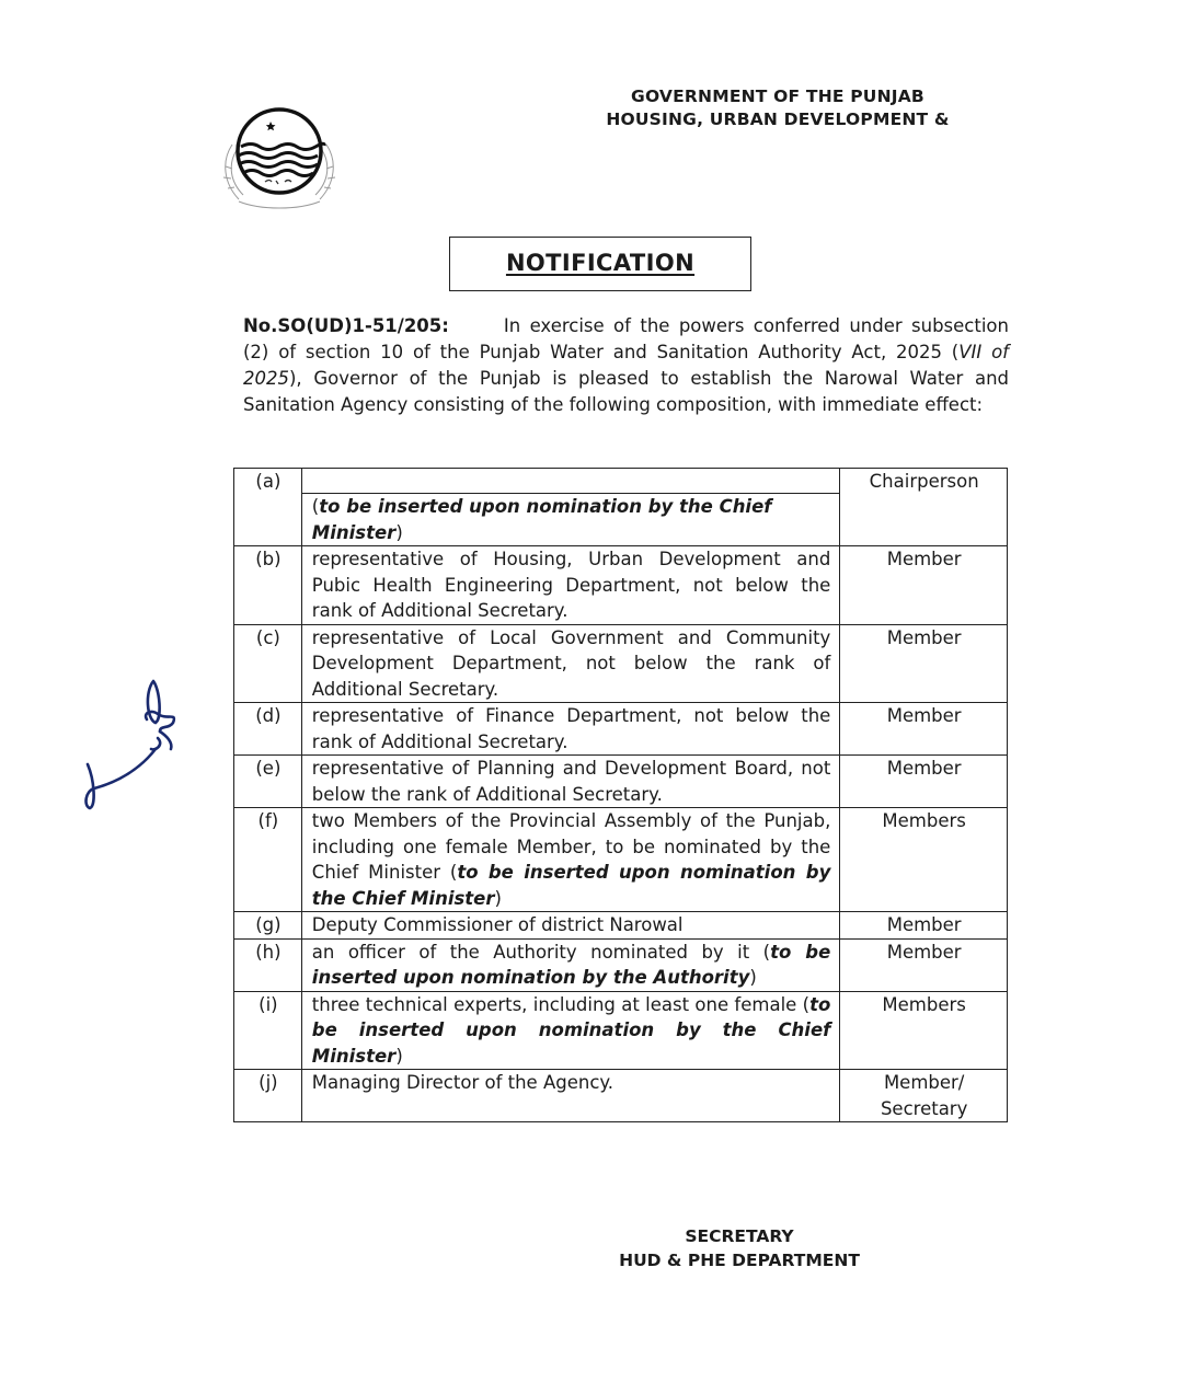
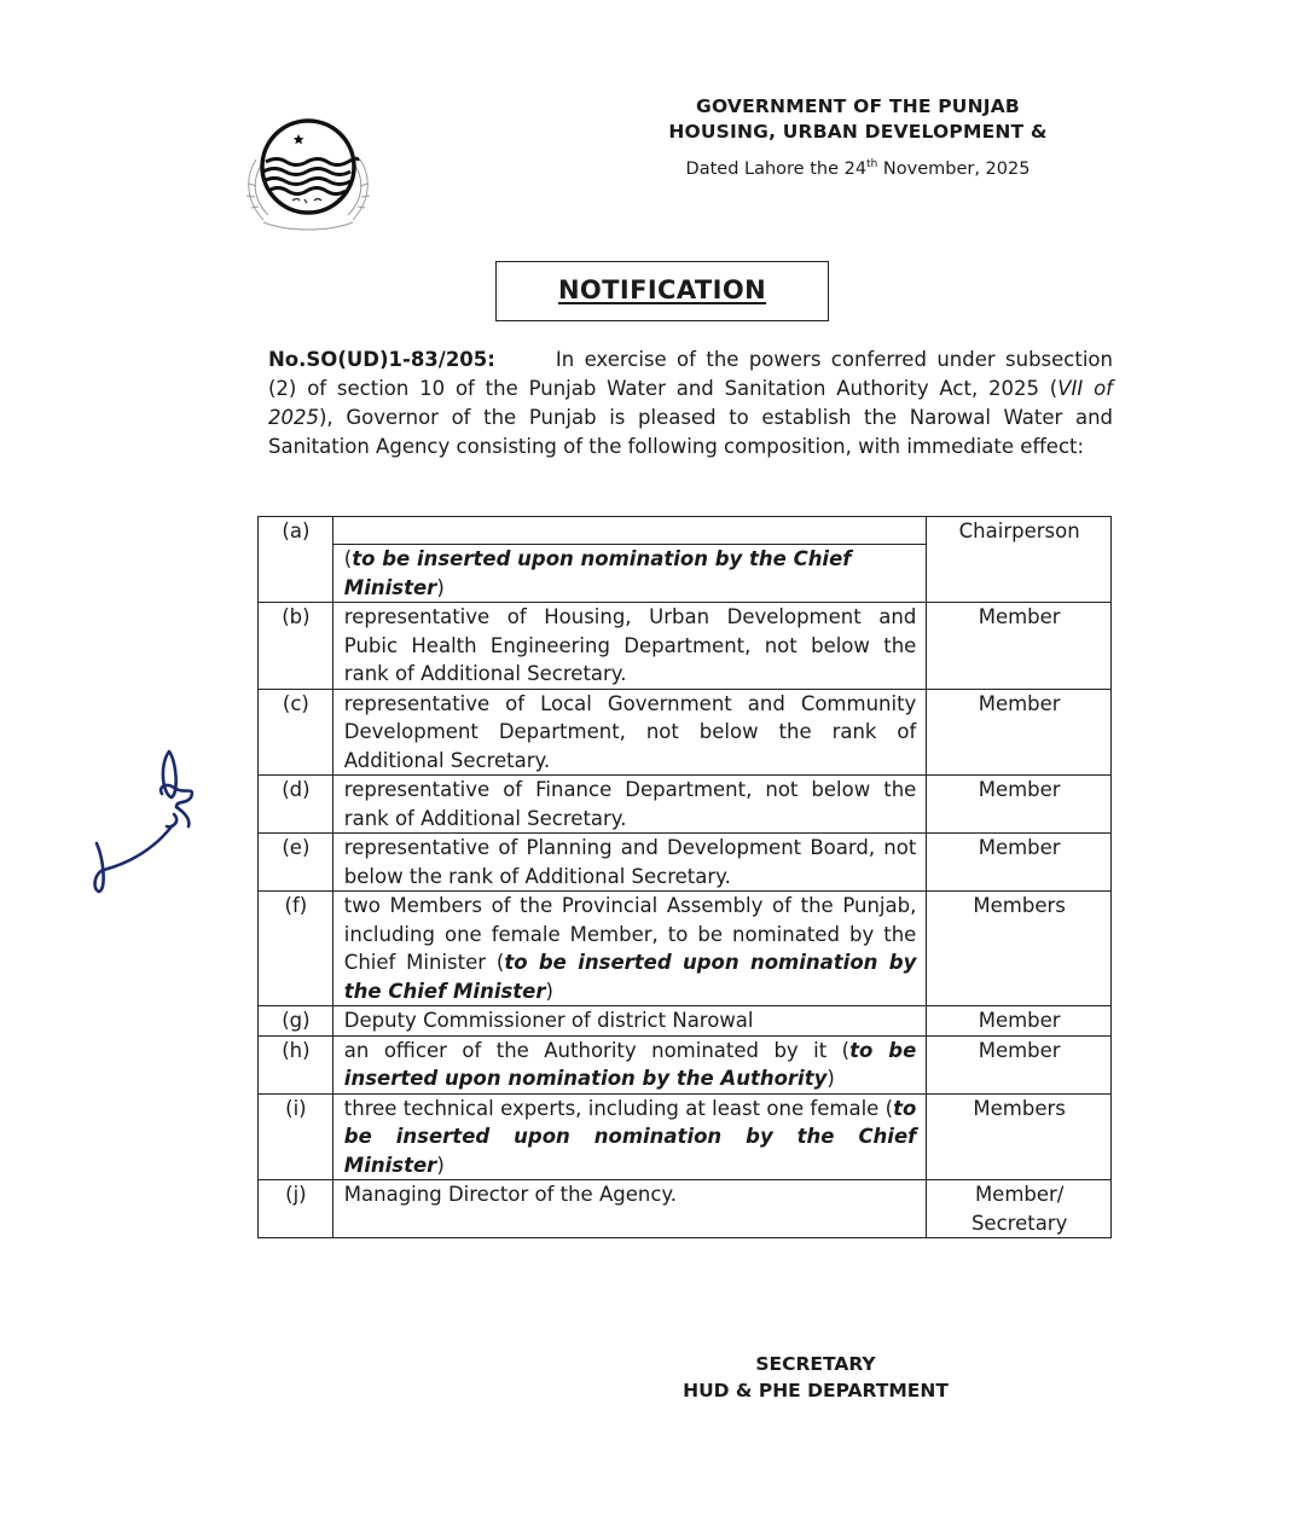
  GOVERNMENT OF THE PUNJAB
  HOUSING, URBAN DEVELOPMENT &
+ Dated Lahore the 24th November, 2025
  NOTIFICATION
- No.SO(UD)1-51/205: In exercise of the powers conferred under subsection (2) of section 10 of the Punjab Water and Sanitation Authority Act, 2025 (VII of 2025), Governor of the Punjab is pleased to establish the Narowal Water and Sanitation Agency consisting of the following composition, with immediate effect:
+ No.SO(UD)1-83/205: In exercise of the powers conferred under subsection (2) of section 10 of the Punjab Water and Sanitation Authority Act, 2025 (VII of 2025), Governor of the Punjab is pleased to establish the Narowal Water and Sanitation Agency consisting of the following composition, with immediate effect:
  (a)		Chairperson
  (to be inserted upon nomination by the Chief Minister)
  (b)	representative of Housing, Urban Development and Pubic Health Engineering Department, not below the rank of Additional Secretary.	Member
  (c)	representative of Local Government and Community Development Department, not below the rank of Additional Secretary.	Member
  (d)	representative of Finance Department, not below the rank of Additional Secretary.	Member
  (e)	representative of Planning and Development Board, not below the rank of Additional Secretary.	Member
  (f)	two Members of the Provincial Assembly of the Punjab, including one female Member, to be nominated by the Chief Minister (to be inserted upon nomination by the Chief Minister)	Members
  (g)	Deputy Commissioner of district Narowal	Member
  (h)	an officer of the Authority nominated by it (to be inserted upon nomination by the Authority)	Member
  (i)	three technical experts, including at least one female (to be inserted upon nomination by the Chief Minister)	Members
  (j)	Managing Director of the Agency.	Member/Secretary
  SECRETARY
  HUD & PHE DEPARTMENT
